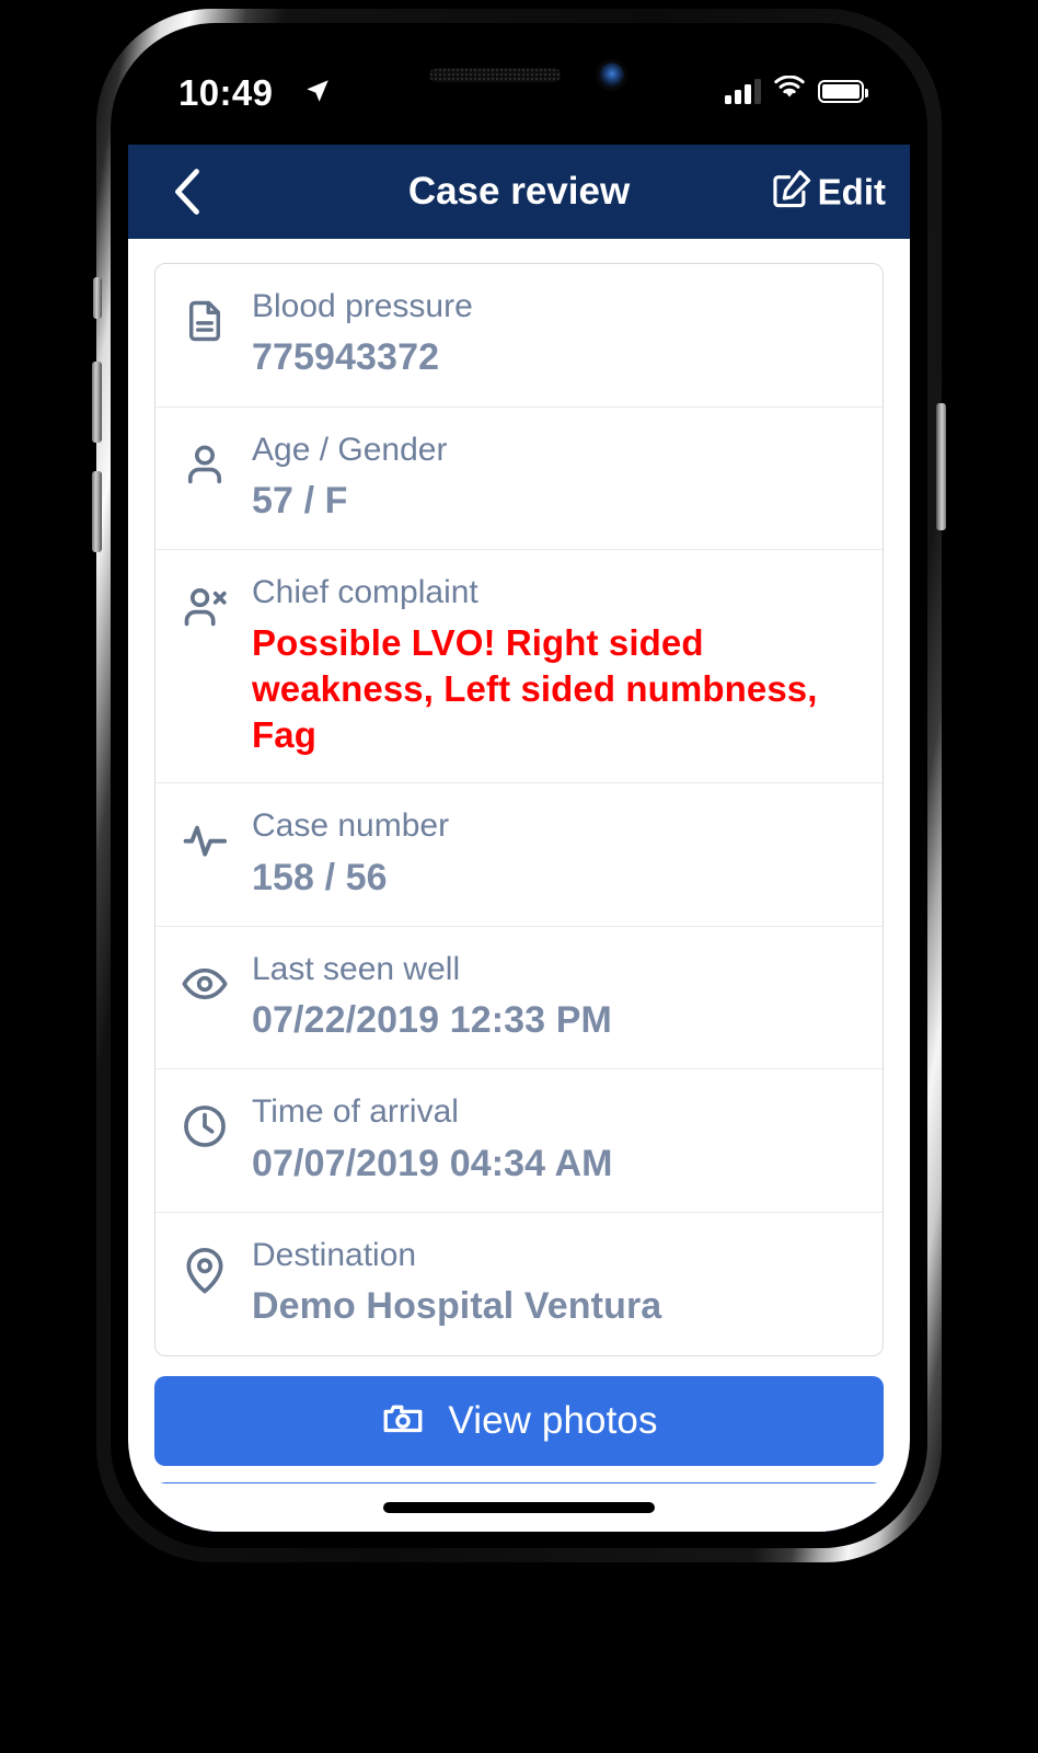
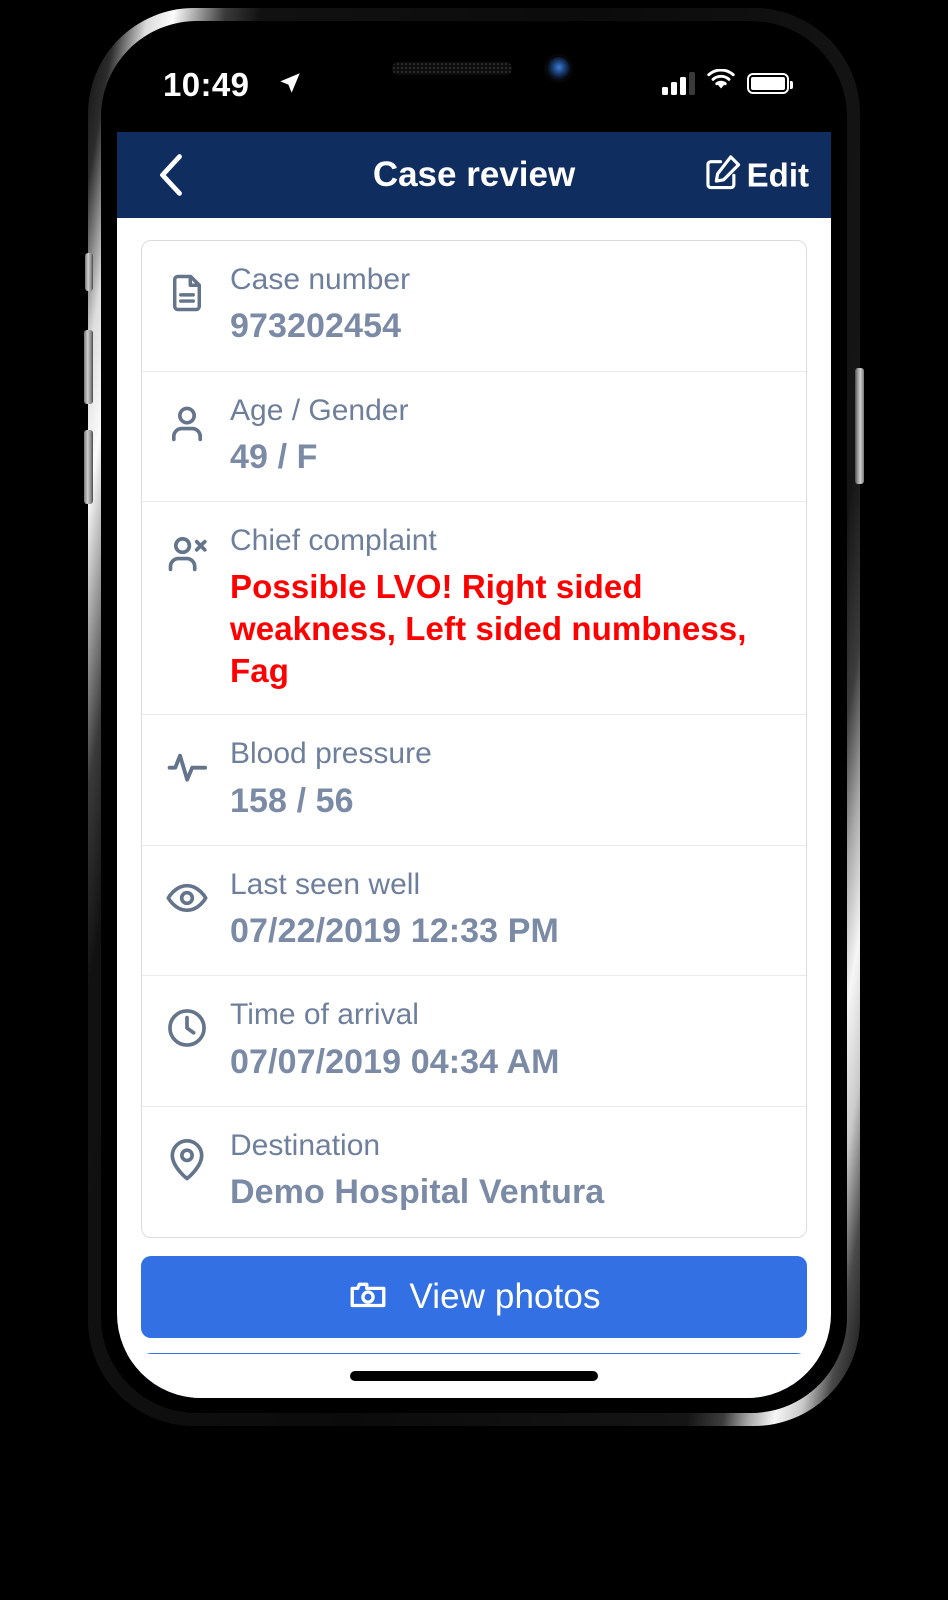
  10:49
  Case review
  Edit
- Blood pressure
+ Case number
- 775943372
+ 973202454
  Age / Gender
- 57 / F
+ 49 / F
  Chief complaint
  Possible LVO! Right sided weakness, Left sided numbness, Fag
- Case number
+ Blood pressure
  158 / 56
  Last seen well
  07/22/2019 12:33 PM
  Time of arrival
  07/07/2019 04:34 AM
  Destination
  Demo Hospital Ventura
  View photos
